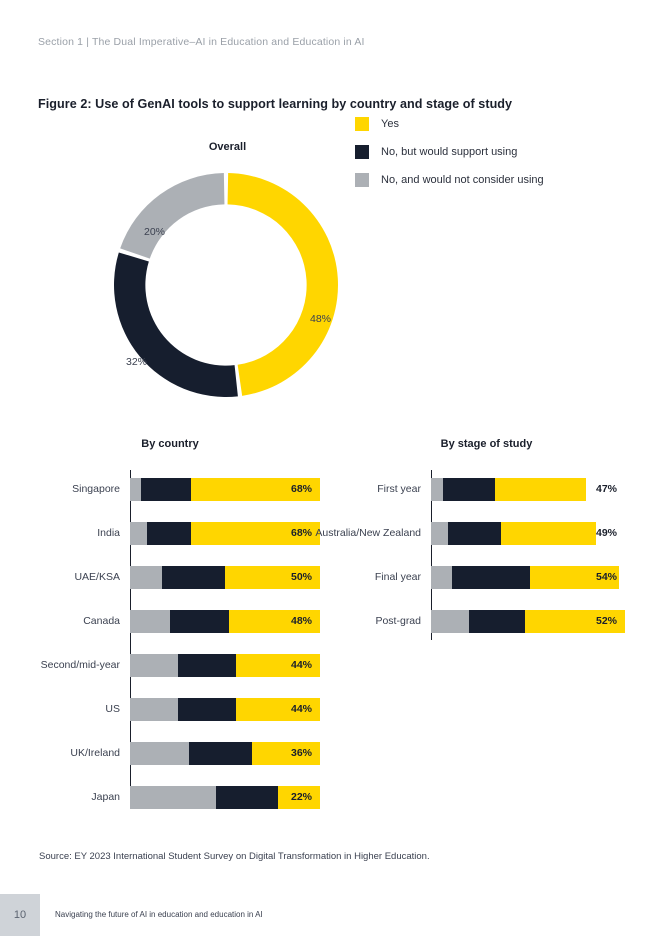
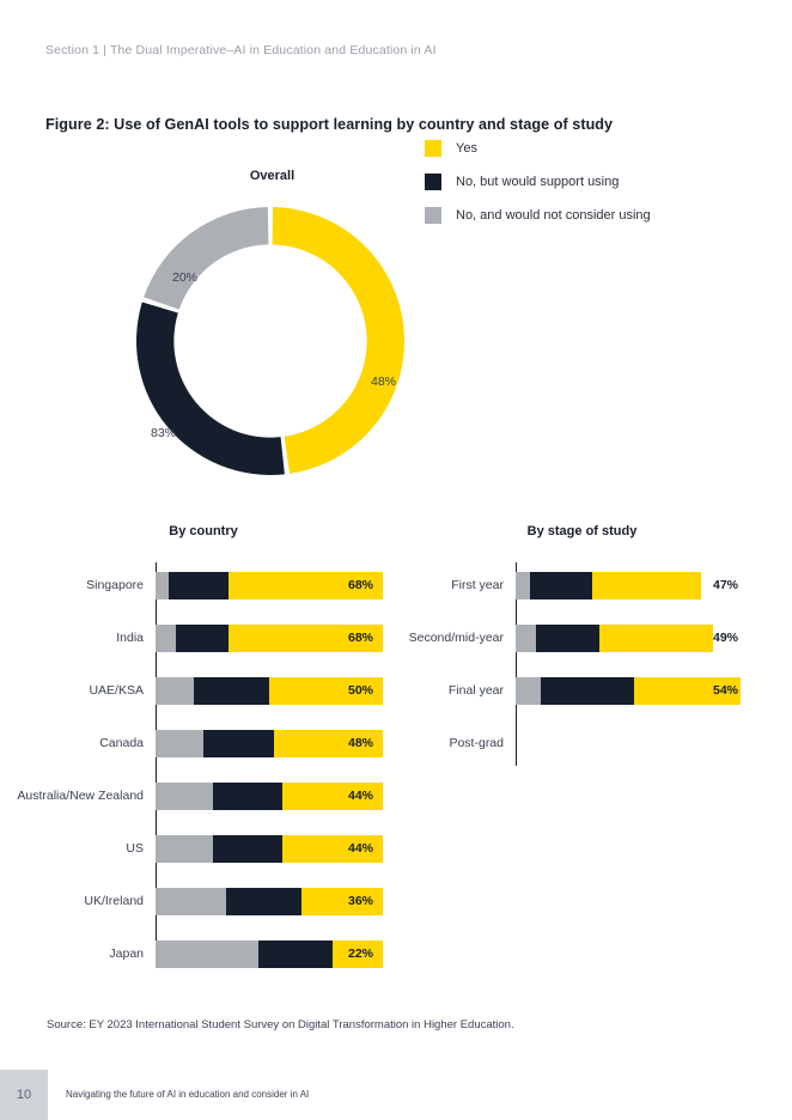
  Section 1 | The Dual Imperative–AI in Education and Education in AI
  Figure 2: Use of GenAI tools to support learning by country and stage of study
  Overall
  48%
- 32%
+ 83%
  20%
  Yes
  No, but would support using
  No, and would not consider using
  By country
  Singapore
  68%
  India
  68%
  UAE/KSA
  50%
  Canada
  48%
- Second/mid-year
+ Australia/New Zealand
  44%
  US
  44%
  UK/Ireland
  36%
  Japan
  22%
  By stage of study
  First year
  47%
- Australia/New Zealand
+ Second/mid-year
  49%
  Final year
  54%
  Post-grad
- 52%
  Source: EY 2023 International Student Survey on Digital Transformation in Higher Education.
  10
- Navigating the future of AI in education and education in AI
+ Navigating the future of AI in education and consider in AI
